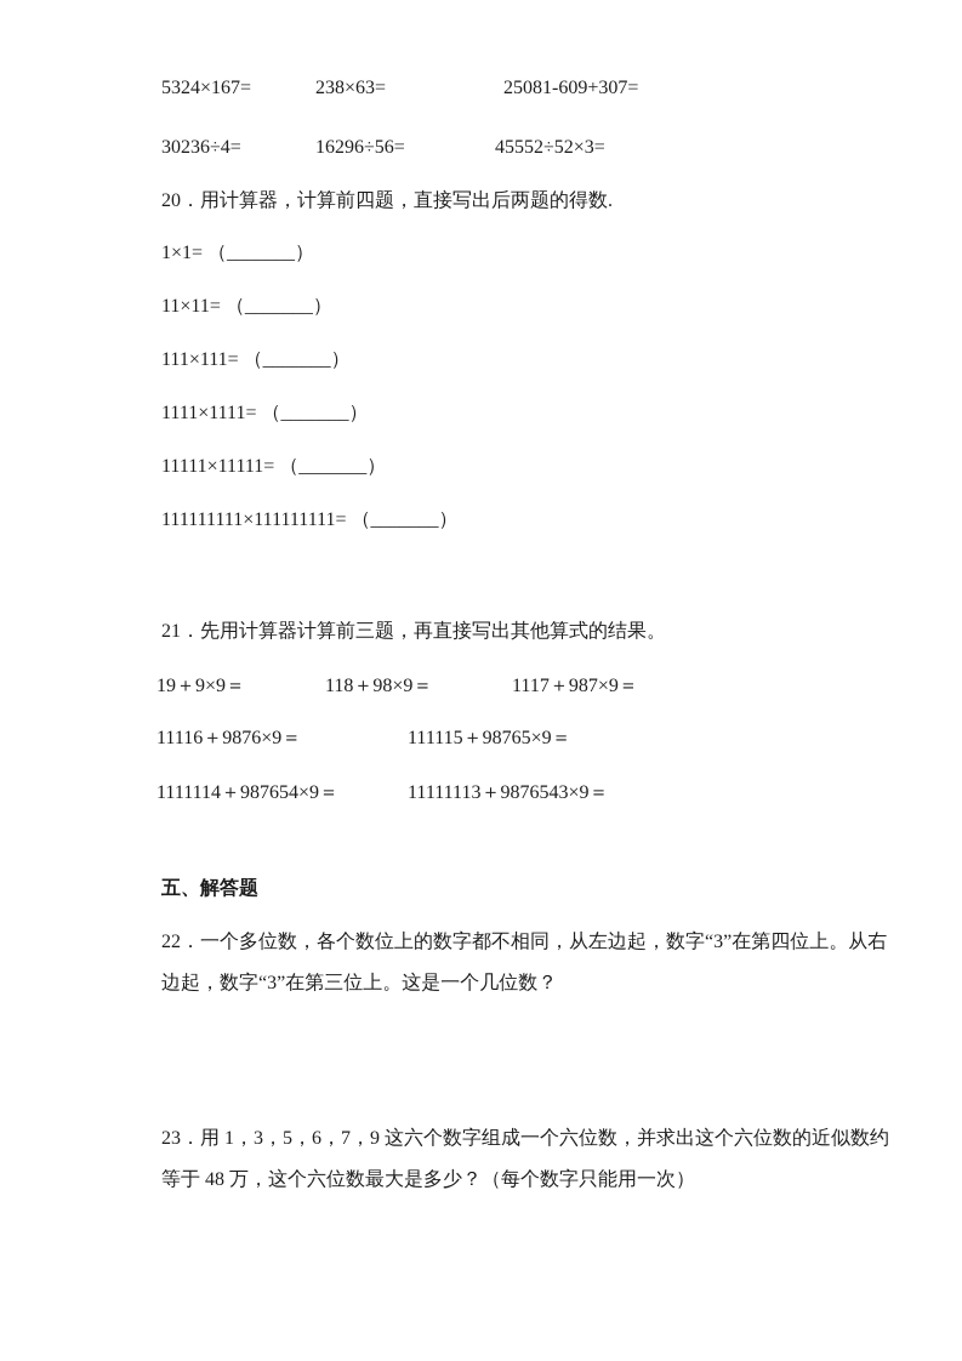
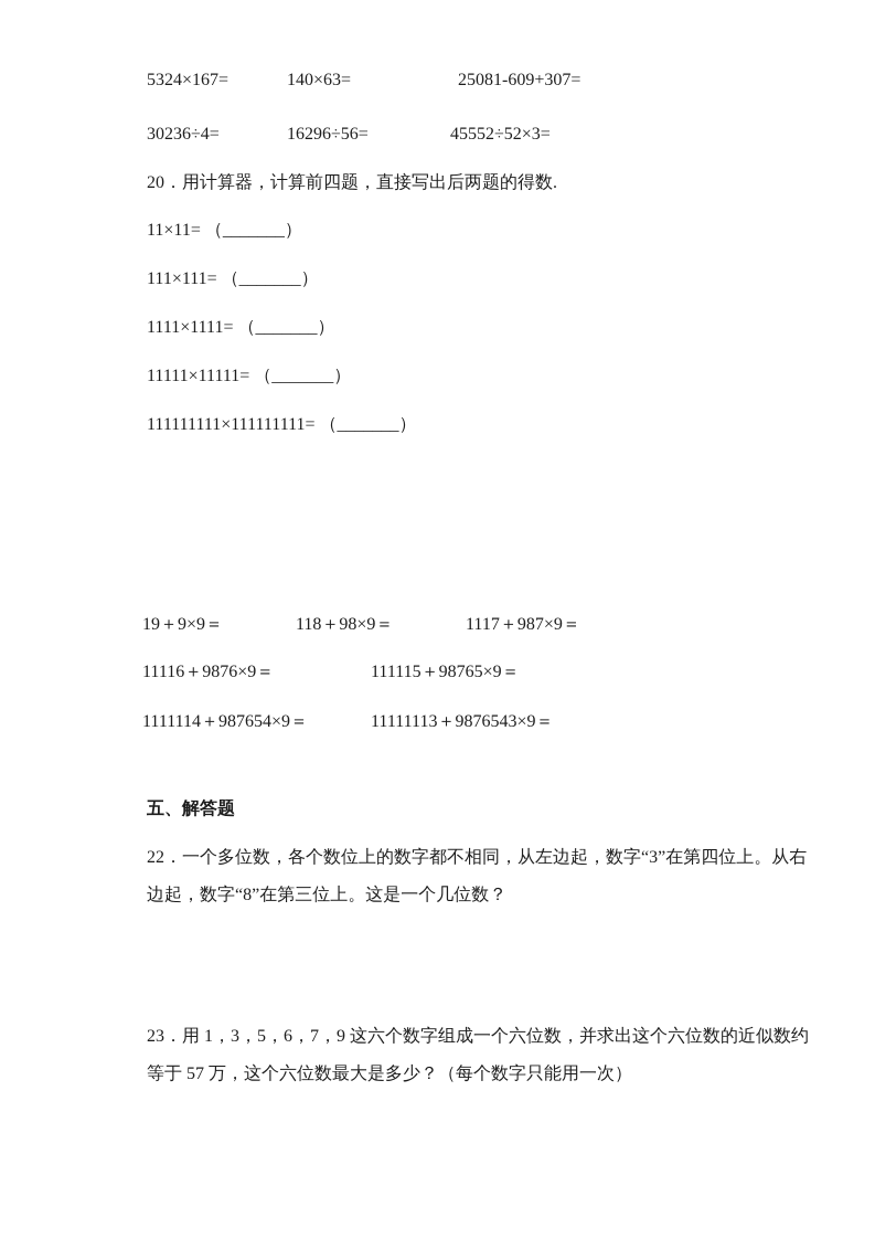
  5324×167=
- 238×63=
+ 140×63=
  25081-609+307=
  30236÷4=
  16296÷56=
  45552÷52×3=
  20．用计算器，计算前四题，直接写出后两题的得数.
- 1×1= （_______）
  11×11= （_______）
  111×111= （_______）
  1111×1111= （_______）
  11111×11111= （_______）
  111111111×111111111= （_______）
- 21．先用计算器计算前三题，再直接写出其他算式的结果。
  19＋9×9＝
  118＋98×9＝
  1117＋987×9＝
  11116＋9876×9＝
  111115＋98765×9＝
  1111114＋987654×9＝
  11111113＋9876543×9＝
  五、解答题
  22．一个多位数，各个数位上的数字都不相同，从左边起，数字“3”在第四位上。从右
- 边起，数字“3”在第三位上。这是一个几位数？
+ 边起，数字“8”在第三位上。这是一个几位数？
  23．用 1，3，5，6，7，9 这六个数字组成一个六位数，并求出这个六位数的近似数约
- 等于 48 万，这个六位数最大是多少？（每个数字只能用一次）
+ 等于 57 万，这个六位数最大是多少？（每个数字只能用一次）
